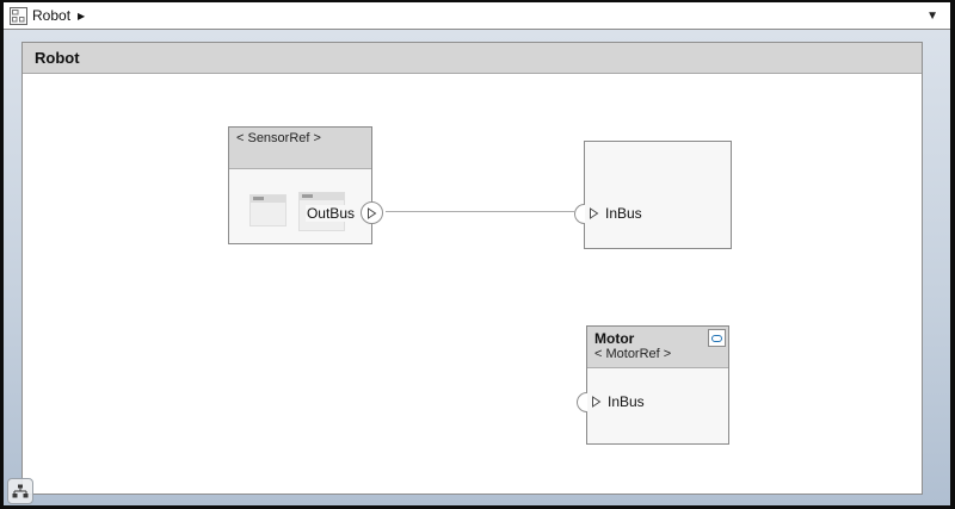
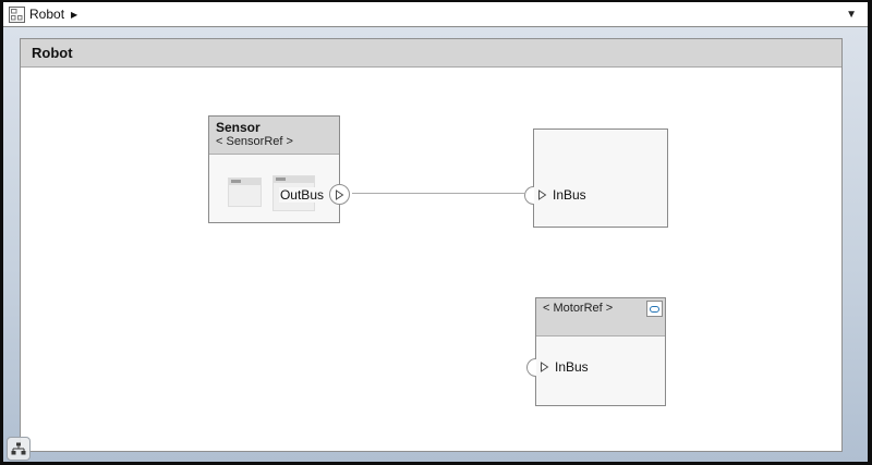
  Robot
  ▶
  ▼
  Robot
+ Sensor
  < SensorRef >
  OutBus
  InBus
- Motor
  < MotorRef >
  InBus
